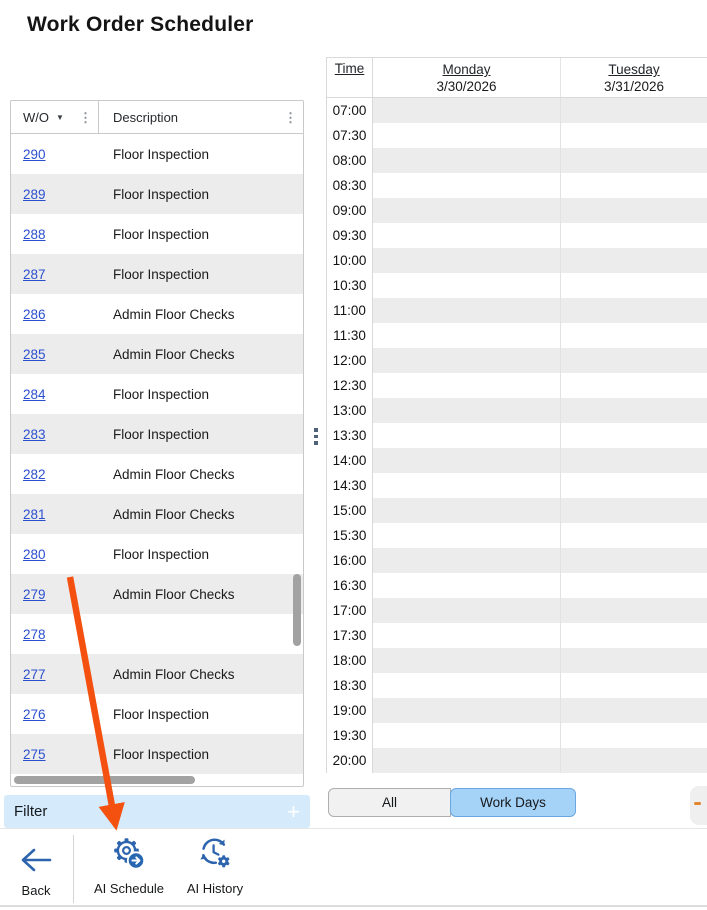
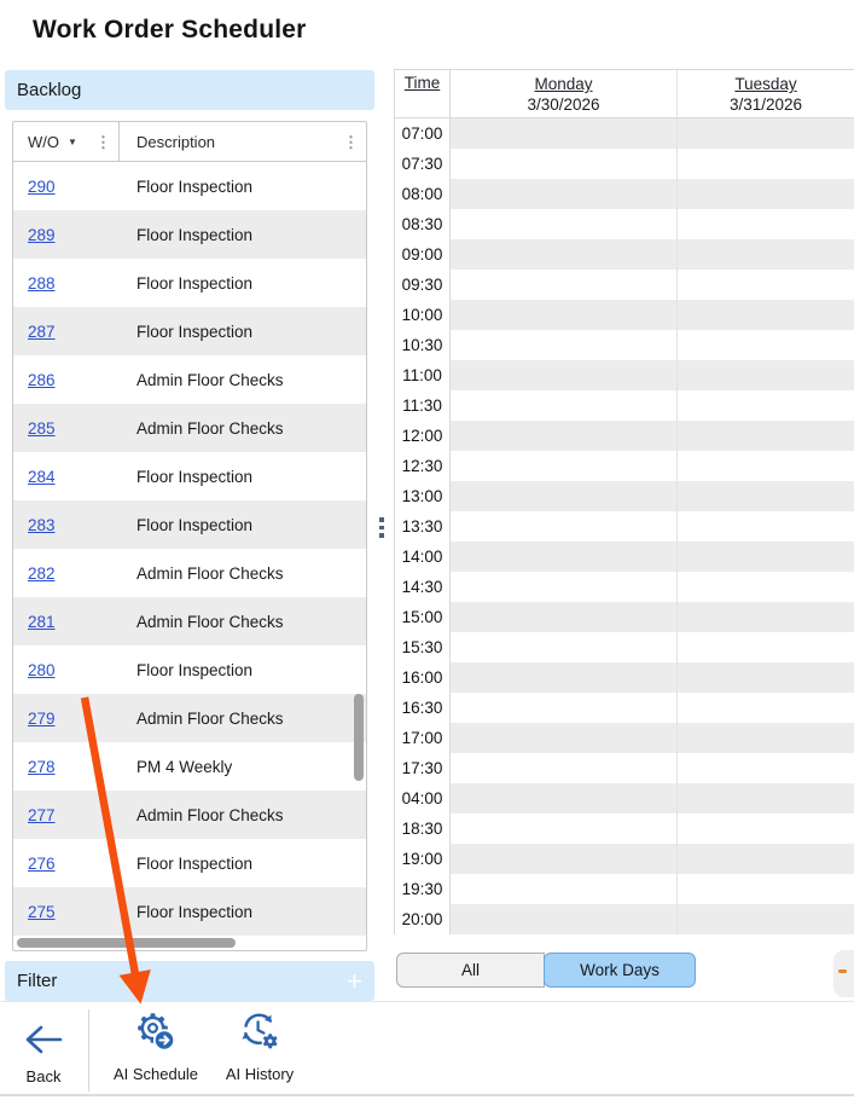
  Work Order Scheduler
+ Backlog
  W/O
  ▼
  ⋮
  Description
  ⋮
  290
  Floor Inspection
  289
  Floor Inspection
  288
  Floor Inspection
  287
  Floor Inspection
  286
  Admin Floor Checks
  285
  Admin Floor Checks
  284
  Floor Inspection
  283
  Floor Inspection
  282
  Admin Floor Checks
  281
  Admin Floor Checks
  280
  Floor Inspection
  279
  Admin Floor Checks
  278
+ PM 4 Weekly
  277
  Admin Floor Checks
  276
  Floor Inspection
  275
  Floor Inspection
  Filter
  +
  Time
  Monday
  3/30/2026
  Tuesday
  3/31/2026
  07:00
  07:30
  08:00
  08:30
  09:00
  09:30
  10:00
  10:30
  11:00
  11:30
  12:00
  12:30
  13:00
  13:30
  14:00
  14:30
  15:00
  15:30
  16:00
  16:30
  17:00
  17:30
- 18:00
+ 04:00
  18:30
  19:00
  19:30
  20:00
  All
  Work Days
  Back
  AI Schedule
  AI History
